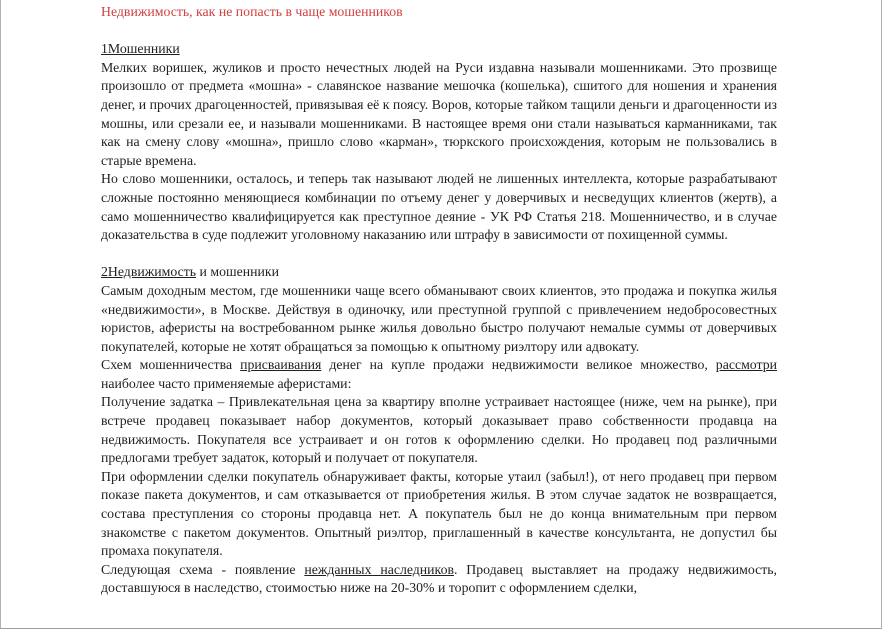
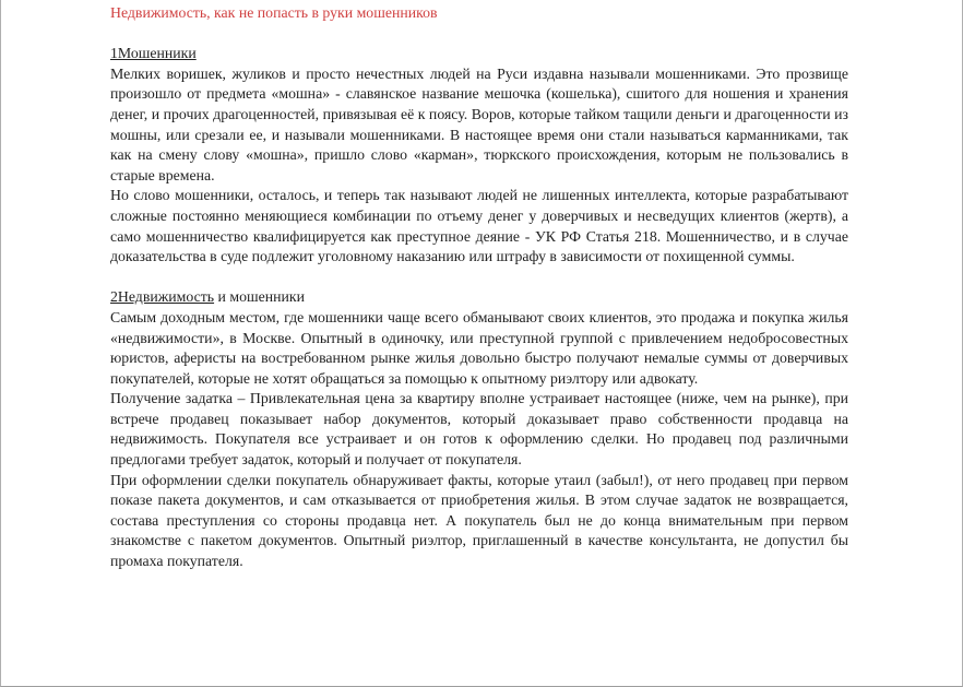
- Недвижимость, как не попасть в чаще мошенников
+ Недвижимость, как не попасть в руки мошенников
  1Мошенники
  Мелких воришек, жуликов и просто нечестных людей на Руси издавна называли мошенниками. Это прозвище произошло от предмета «мошна» - славянское название мешочка (кошелька), сшитого для ношения и хранения денег, и прочих драгоценностей, привязывая её к поясу. Воров, которые тайком тащили деньги и драгоценности из мошны, или срезали ее, и называли мошенниками. В настоящее время они стали называться карманниками, так как на смену слову «мошна», пришло слово «карман», тюркского происхождения, которым не пользовались в старые времена.
  Но слово мошенники, осталось, и теперь так называют людей не лишенных интеллекта, которые разрабатывают сложные постоянно меняющиеся комбинации по отъему денег у доверчивых и несведущих клиентов (жертв), а само мошенничество квалифицируется как преступное деяние - УК РФ Статья 218. Мошенничество, и в случае доказательства в суде подлежит уголовному наказанию или штрафу в зависимости от похищенной суммы.
  2Недвижимость и мошенники
- Самым доходным местом, где мошенники чаще всего обманывают своих клиентов, это продажа и покупка жилья «недвижимости», в Москве. Действуя в одиночку, или преступной группой с привлечением недобросовестных юристов, аферисты на востребованном рынке жилья довольно быстро получают немалые суммы от доверчивых покупателей, которые не хотят обращаться за помощью к опытному риэлтору или адвокату.
+ Самым доходным местом, где мошенники чаще всего обманывают своих клиентов, это продажа и покупка жилья «недвижимости», в Москве. Опытный в одиночку, или преступной группой с привлечением недобросовестных юристов, аферисты на востребованном рынке жилья довольно быстро получают немалые суммы от доверчивых покупателей, которые не хотят обращаться за помощью к опытному риэлтору или адвокату.
- Схем мошенничества присваивания денег на купле продажи недвижимости великое множество, рассмотри наиболее часто применяемые аферистами:
  Получение задатка – Привлекательная цена за квартиру вполне устраивает настоящее (ниже, чем на рынке), при встрече продавец показывает набор документов, который доказывает право собственности продавца на недвижимость. Покупателя все устраивает и он готов к оформлению сделки. Но продавец под различными предлогами требует задаток, который и получает от покупателя.
  При оформлении сделки покупатель обнаруживает факты, которые утаил (забыл!), от него продавец при первом показе пакета документов, и сам отказывается от приобретения жилья. В этом случае задаток не возвращается, состава преступления со стороны продавца нет. А покупатель был не до конца внимательным при первом знакомстве с пакетом документов. Опытный риэлтор, приглашенный в качестве консультанта, не допустил бы промаха покупателя.
- Следующая схема - появление нежданных наследников. Продавец выставляет на продажу недвижимость, доставшуюся в наследство, стоимостью ниже на 20-30% и торопит с оформлением сделки,
